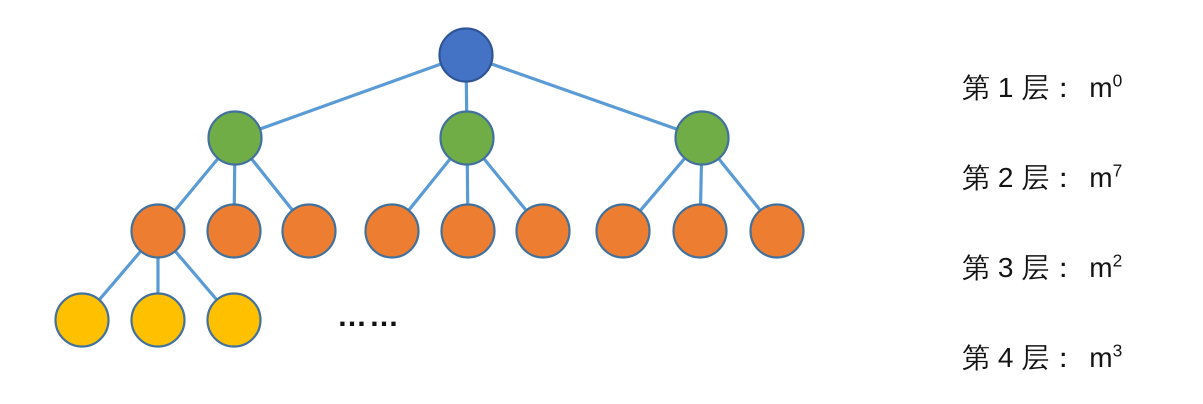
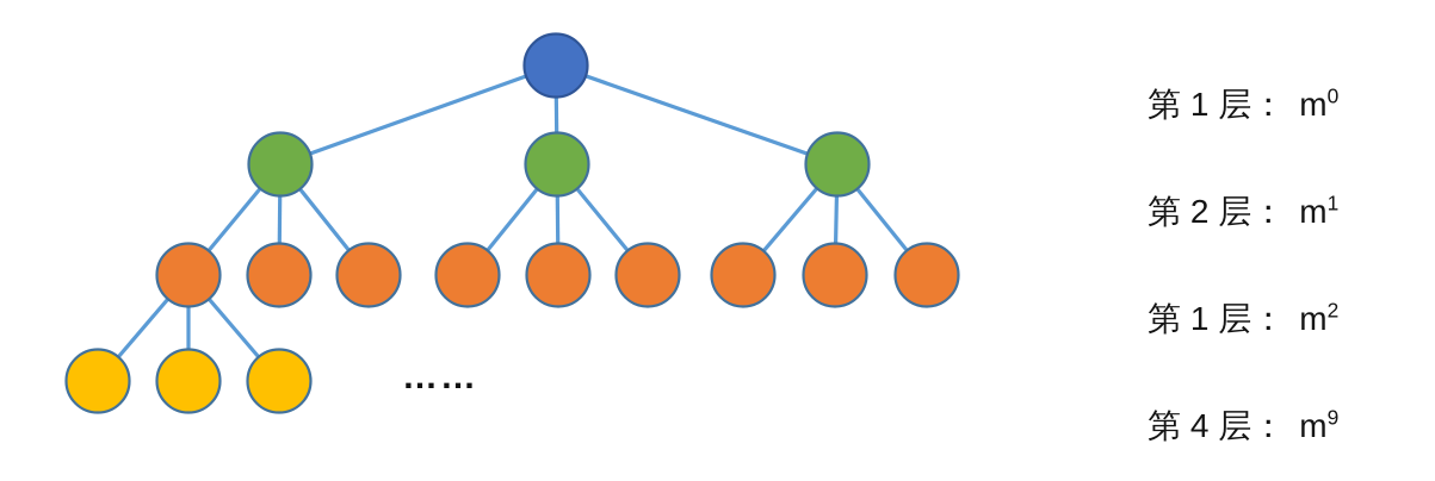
  ……
  第 1 层： m0
- 第 2 层： m7
+ 第 2 层： m1
- 第 3 层： m2
+ 第 1 层： m2
- 第 4 层： m3
+ 第 4 层： m9
